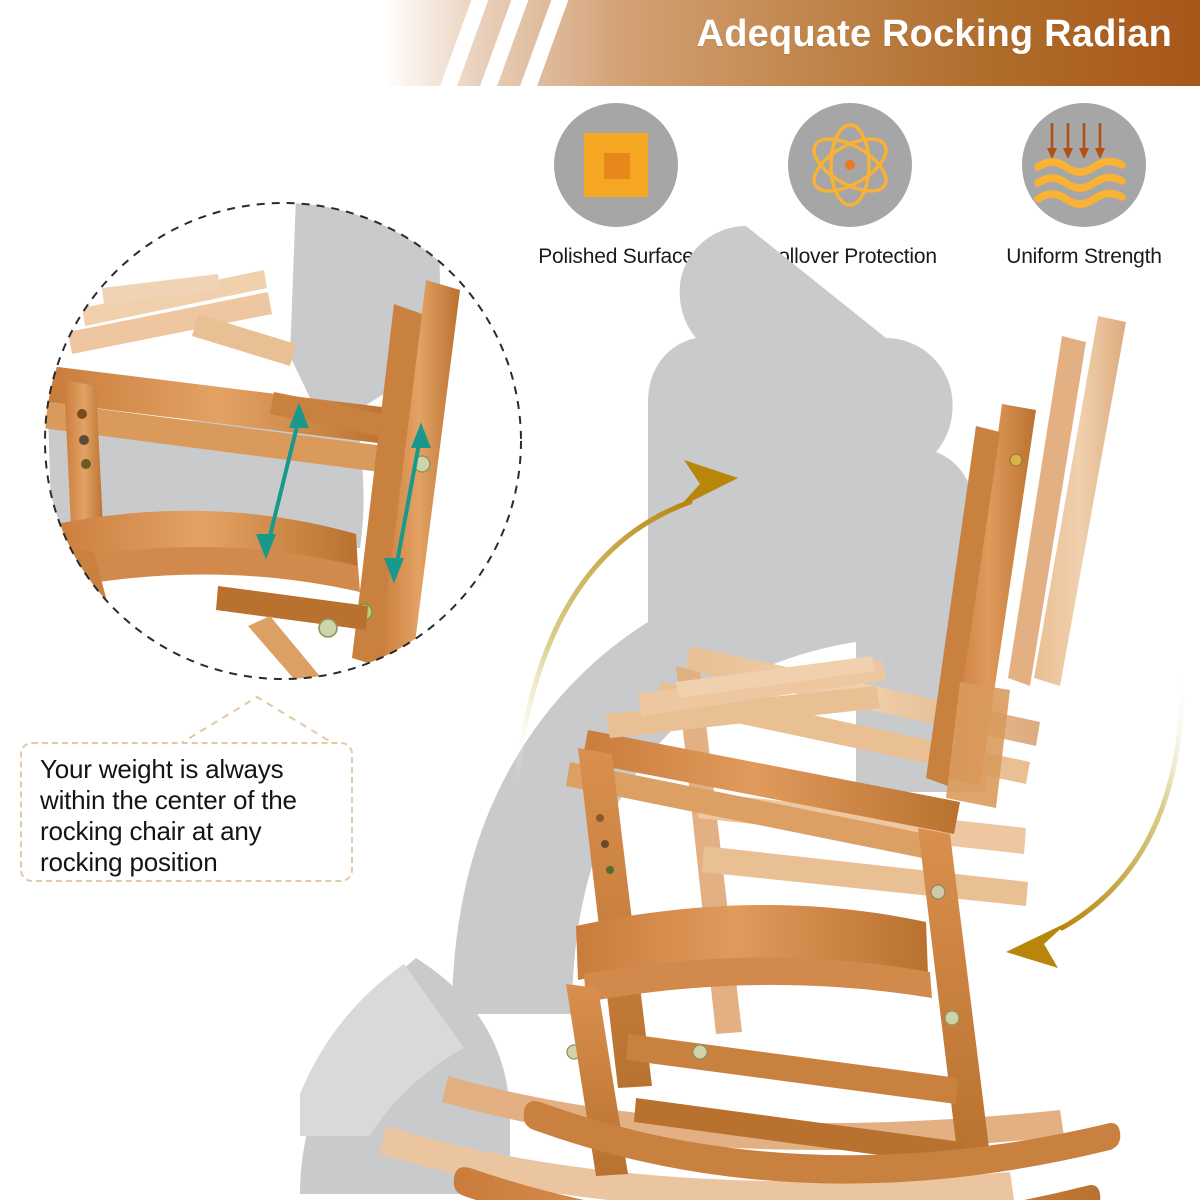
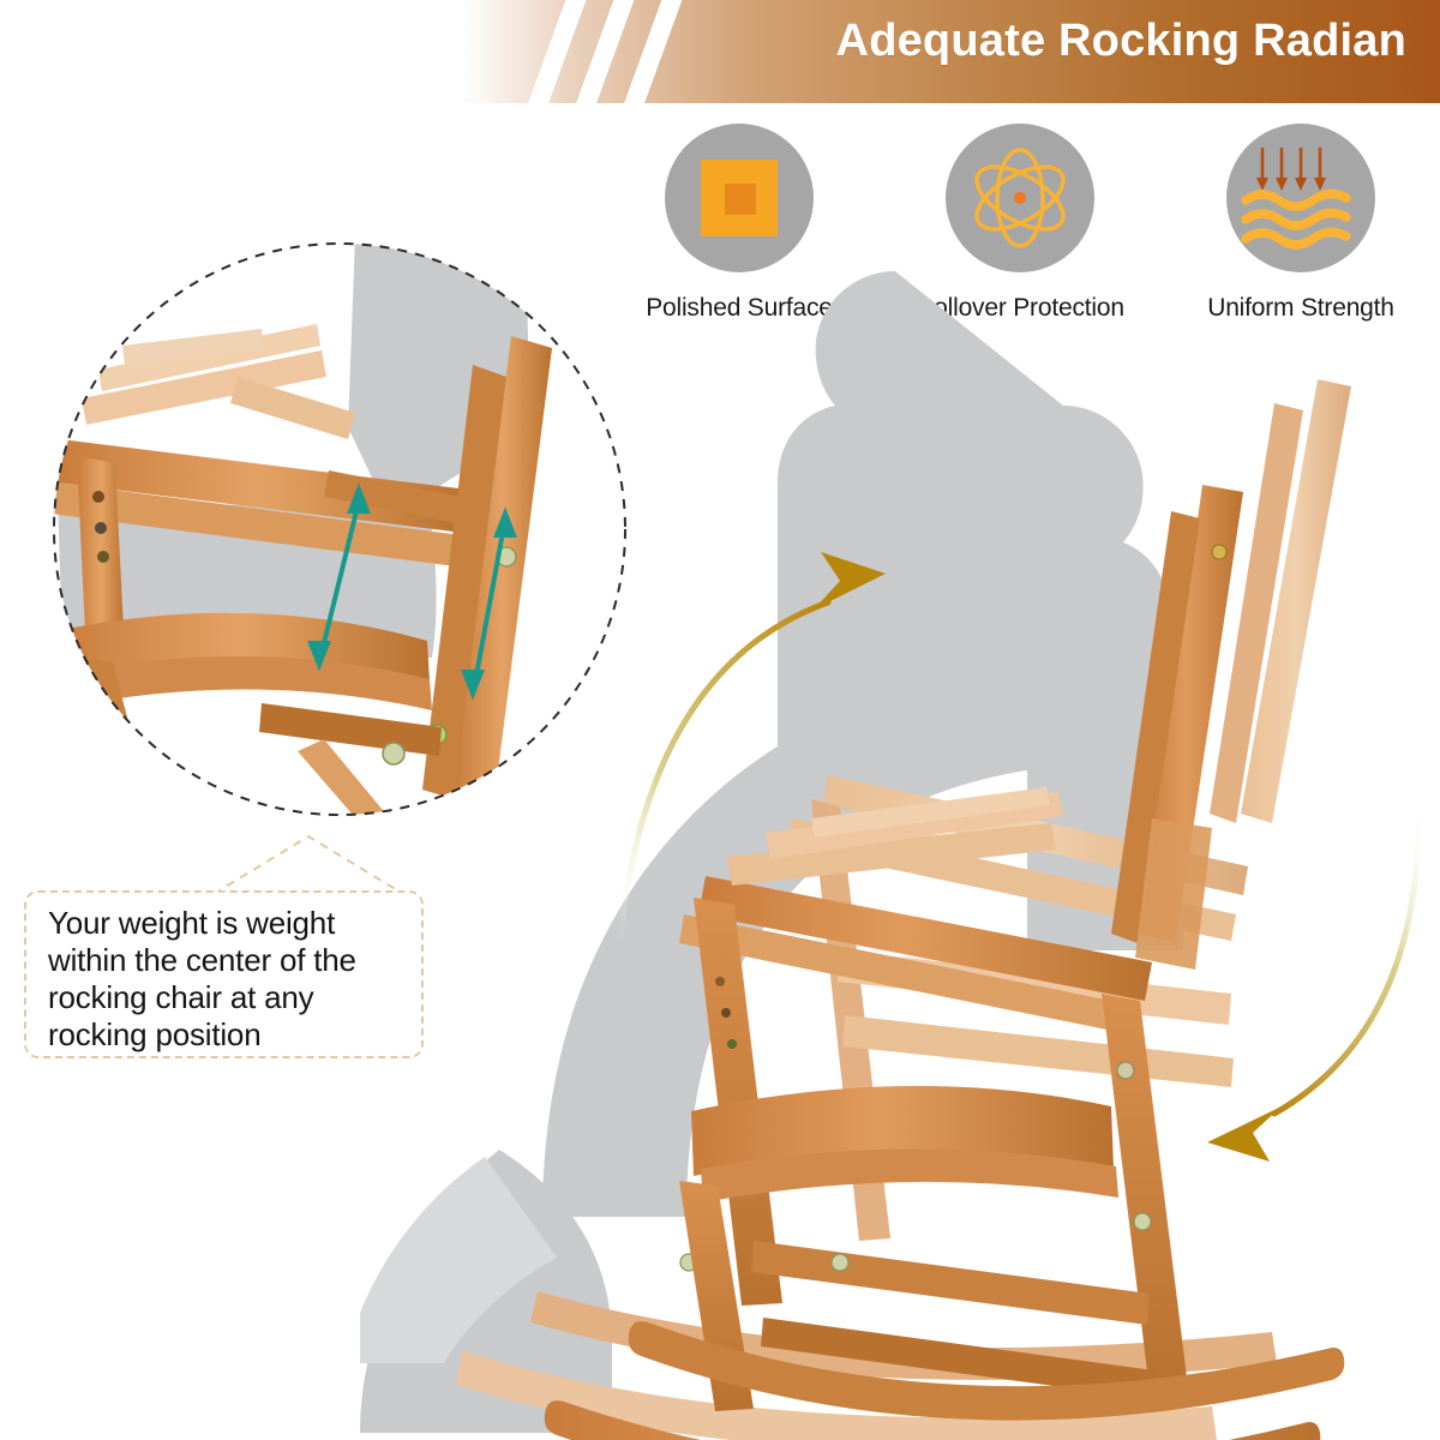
  Adequate Rocking Radian
  Polished Surface
  llover Protection
  Uniform Strength
- Your weight is always within the center of the rocking chair at any rocking position
+ Your weight is weight within the center of the rocking chair at any rocking position
